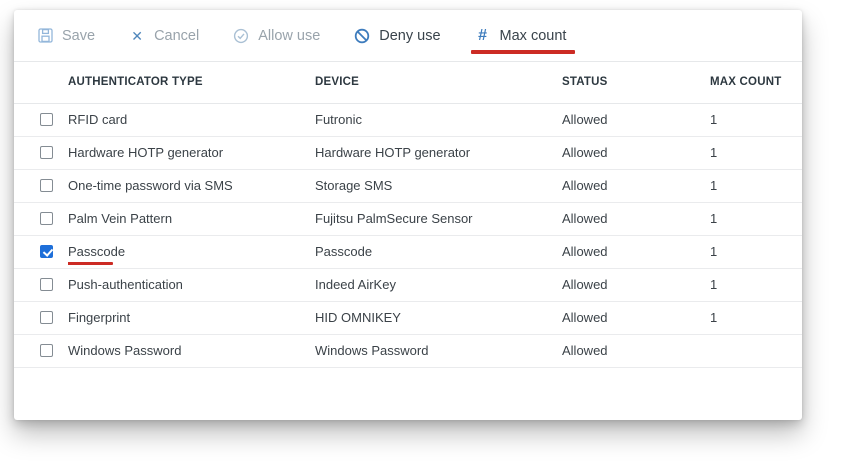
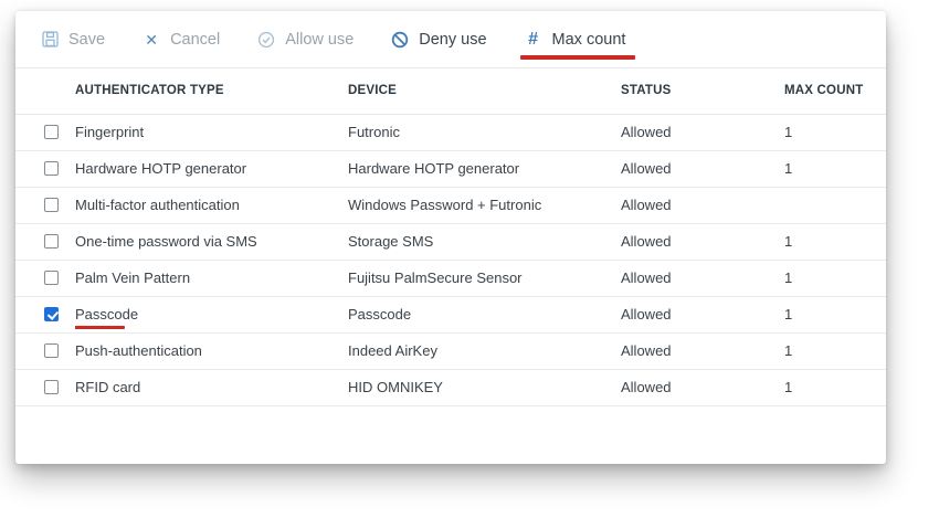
  Save
  ✕
  Cancel
  Allow use
  Deny use
  #
  Max count
  	AUTHENTICATOR TYPE	DEVICE	STATUS	MAX COUNT
- 	RFID card	Futronic	Allowed	1
+ 	Fingerprint	Futronic	Allowed	1
  	Hardware HOTP generator	Hardware HOTP generator	Allowed	1
+ 	Multi-factor authentication	Windows Password + Futronic	Allowed
  	One-time password via SMS	Storage SMS	Allowed	1
  	Palm Vein Pattern	Fujitsu PalmSecure Sensor	Allowed	1
  	Passcode	Passcode	Allowed	1
  	Push-authentication	Indeed AirKey	Allowed	1
- 	Fingerprint	HID OMNIKEY	Allowed	1
+ 	RFID card	HID OMNIKEY	Allowed	1
- 	Windows Password	Windows Password	Allowed
